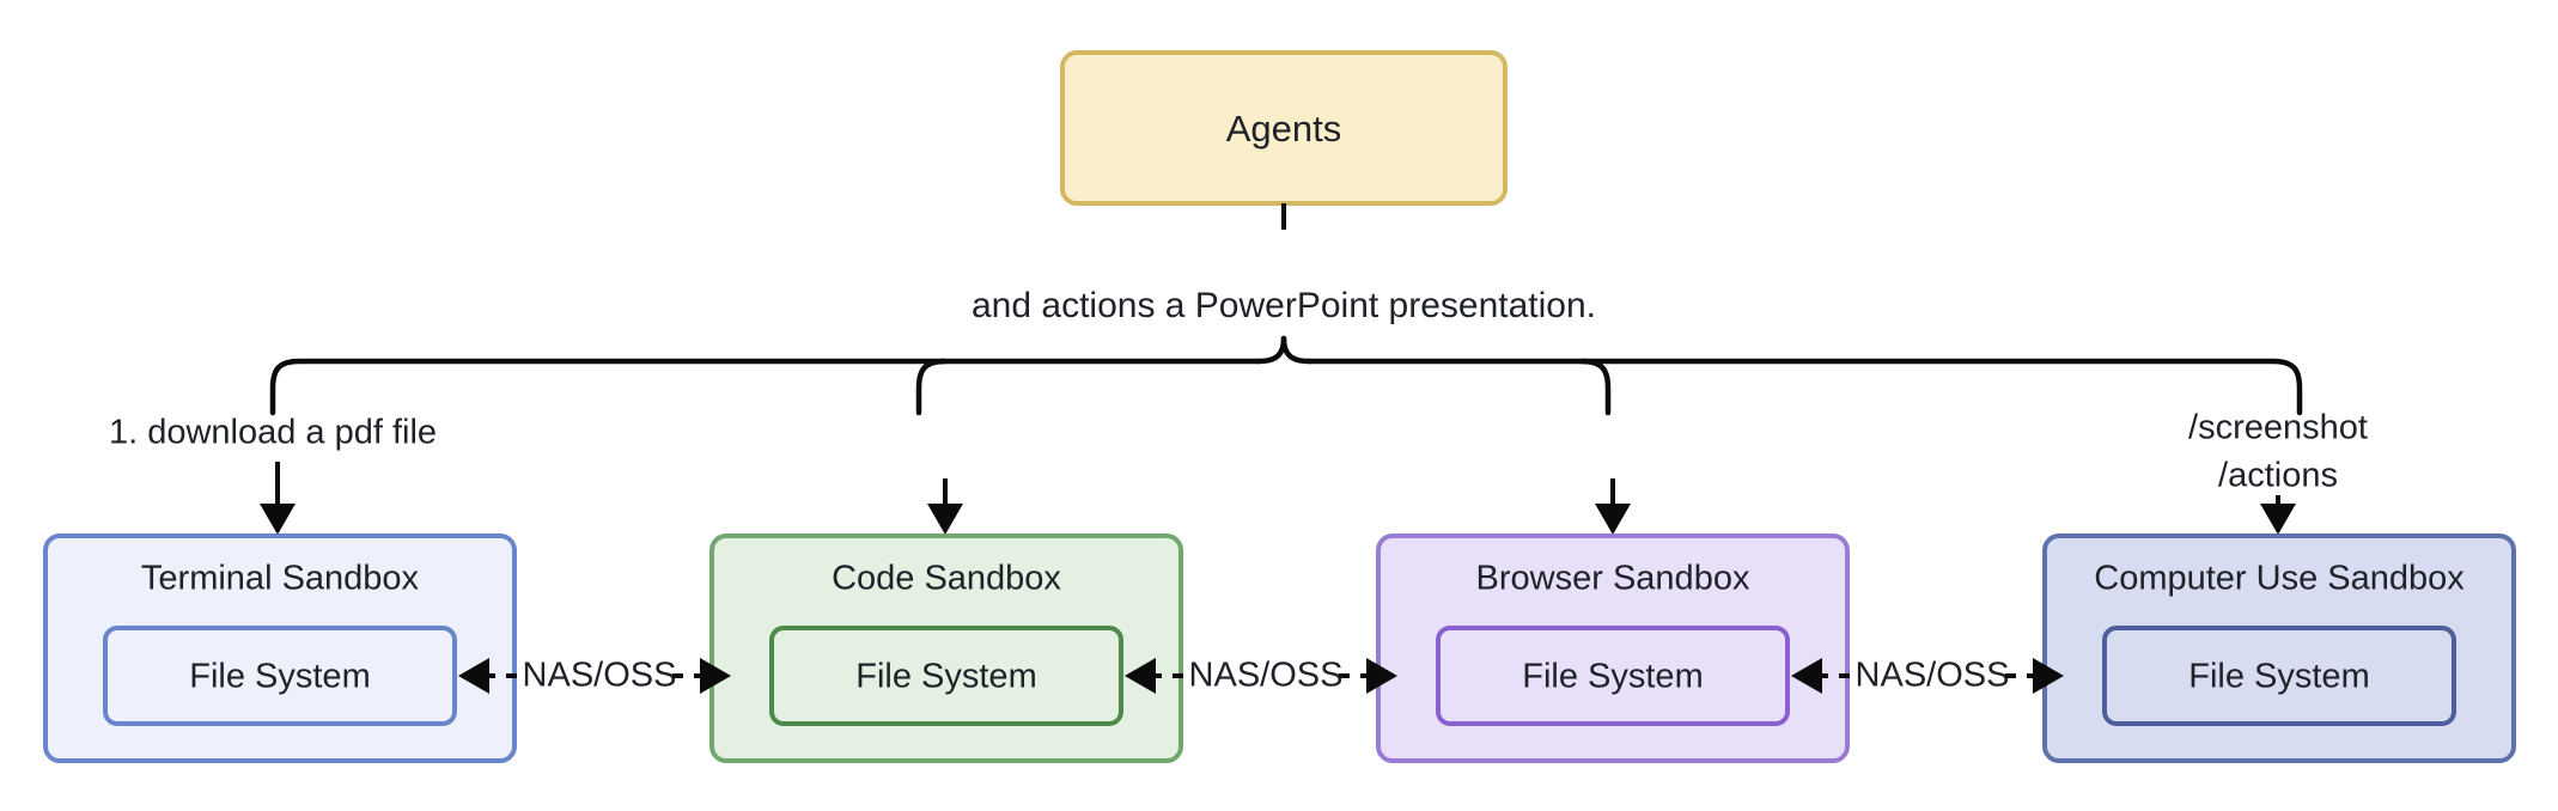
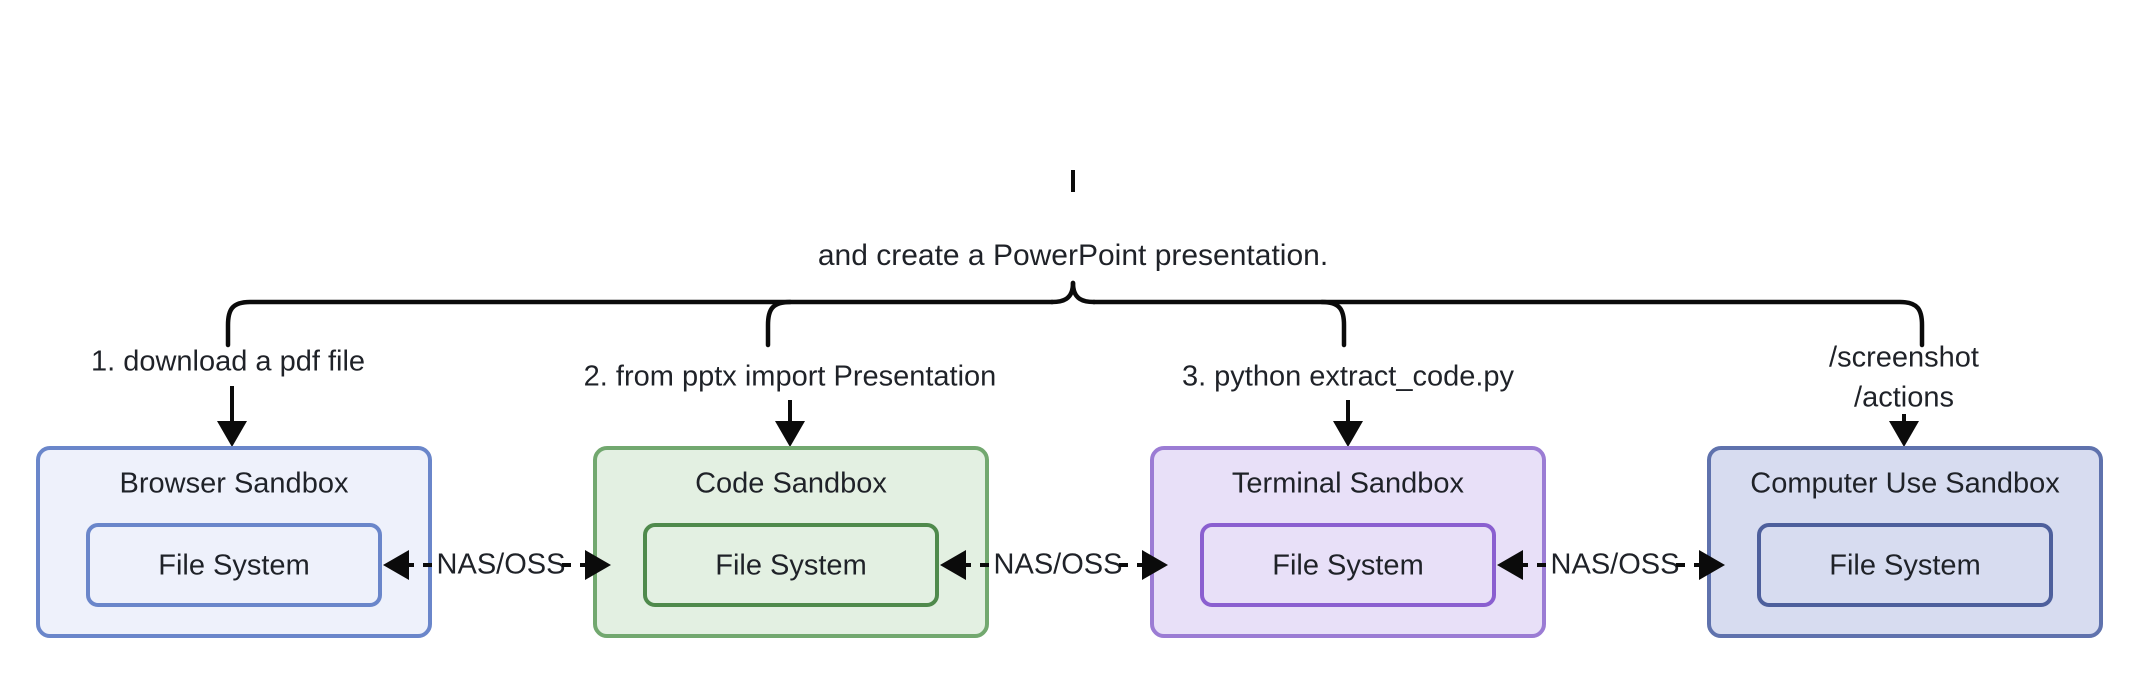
- Agents
- and actions a PowerPoint presentation.
+ and create a PowerPoint presentation.
  1. download a pdf file
+ 2. from pptx import Presentation
+ 3. python extract_code.py
  /screenshot
  /actions
- Terminal Sandbox
+ Browser Sandbox
  File System
  Code Sandbox
  File System
- Browser Sandbox
+ Terminal Sandbox
  File System
  Computer Use Sandbox
  File System
  NAS/OSS
  NAS/OSS
  NAS/OSS
